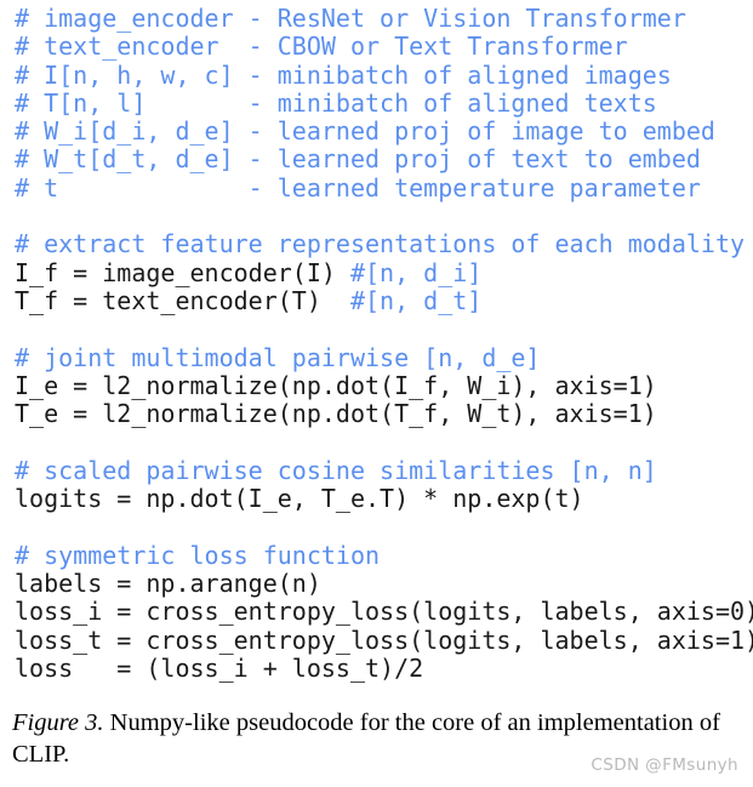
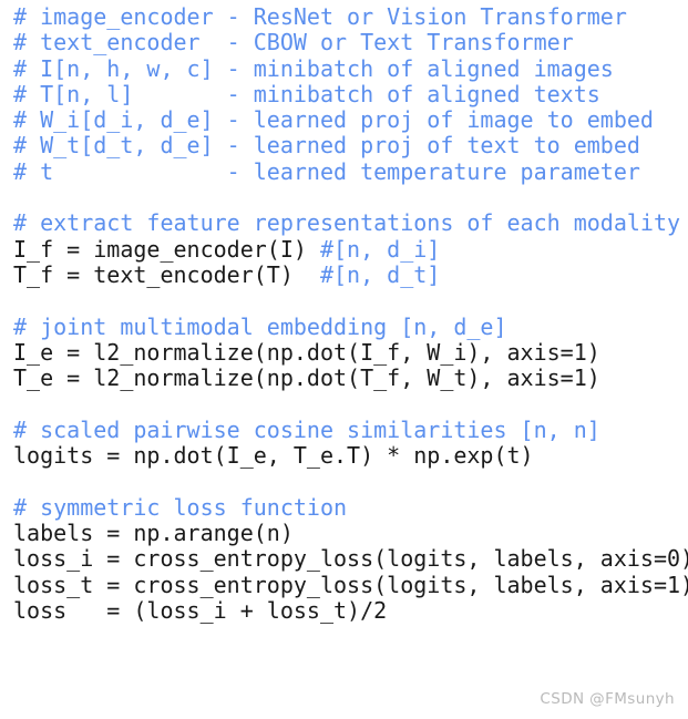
  # image_encoder - ResNet or Vision Transformer
  # text_encoder - CBOW or Text Transformer
  # I[n, h, w, c] - minibatch of aligned images
  # T[n, l] - minibatch of aligned texts
  # W_i[d_i, d_e] - learned proj of image to embed
  # W_t[d_t, d_e] - learned proj of text to embed
  # t - learned temperature parameter
  # extract feature representations of each modality
  I_f = image_encoder(I) #[n, d_i]
  T_f = text_encoder(T) #[n, d_t]
- # joint multimodal pairwise [n, d_e]
+ # joint multimodal embedding [n, d_e]
  I_e = l2_normalize(np.dot(I_f, W_i), axis=1)
  T_e = l2_normalize(np.dot(T_f, W_t), axis=1)
  # scaled pairwise cosine similarities [n, n]
  logits = np.dot(I_e, T_e.T) * np.exp(t)
  # symmetric loss function
  labels = np.arange(n)
  loss_i = cross_entropy_loss(logits, labels, axis=0)
  loss_t = cross_entropy_loss(logits, labels, axis=1)
  loss = (loss_i + loss_t)/2
- Figure 3. Numpy-like pseudocode for the core of an implementation of CLIP.
  CSDN @FMsunyh
